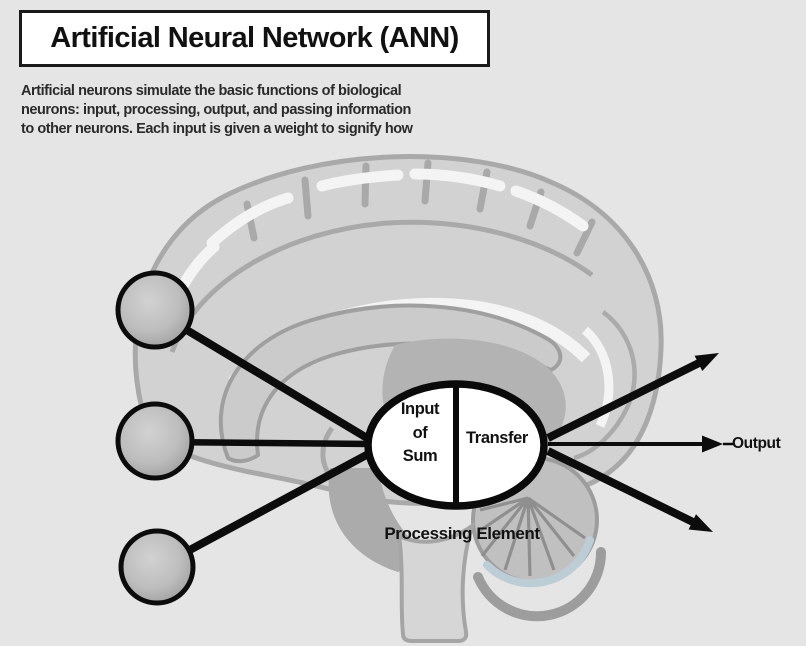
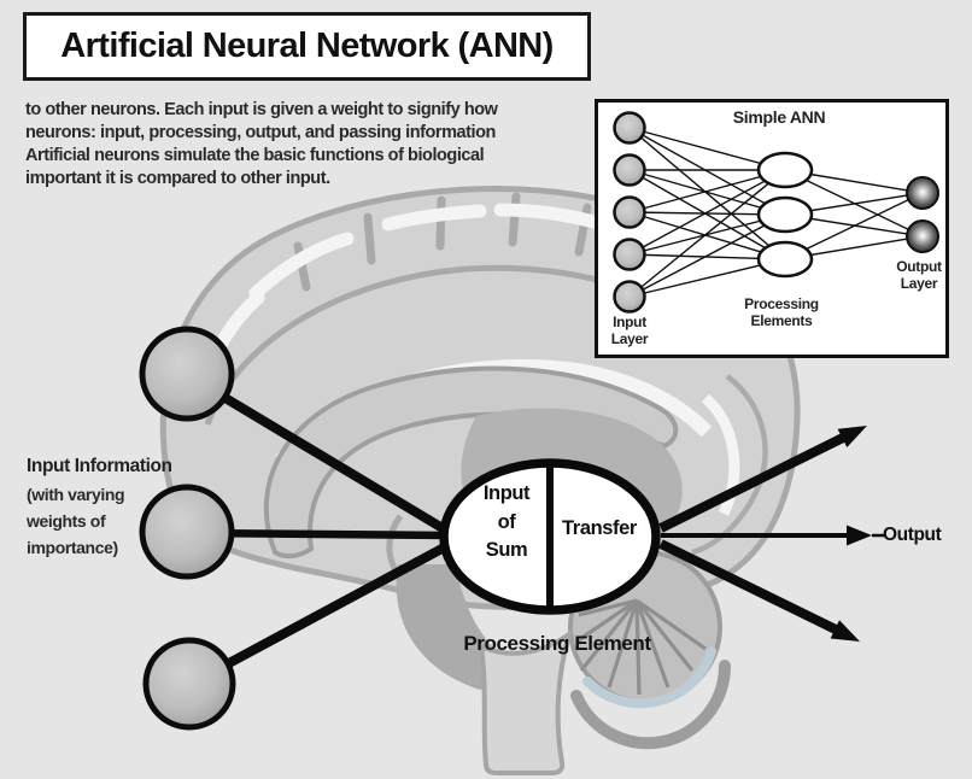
  Artificial Neural Network (ANN)
- Artificial neurons simulate the basic functions of biological
+ to other neurons. Each input is given a weight to signify how
  neurons: input, processing, output, and passing information
- to other neurons. Each input is given a weight to signify how
+ Artificial neurons simulate the basic functions of biological
+ important it is compared to other input.
+ Simple ANN
+ Input Layer
+ Processing Elements
+ Output Layer
+ Input Information
+ (with varying
+ weights of
+ importance)
  Input
  of
  Sum
  Transfer
  Processing Element
  Output
